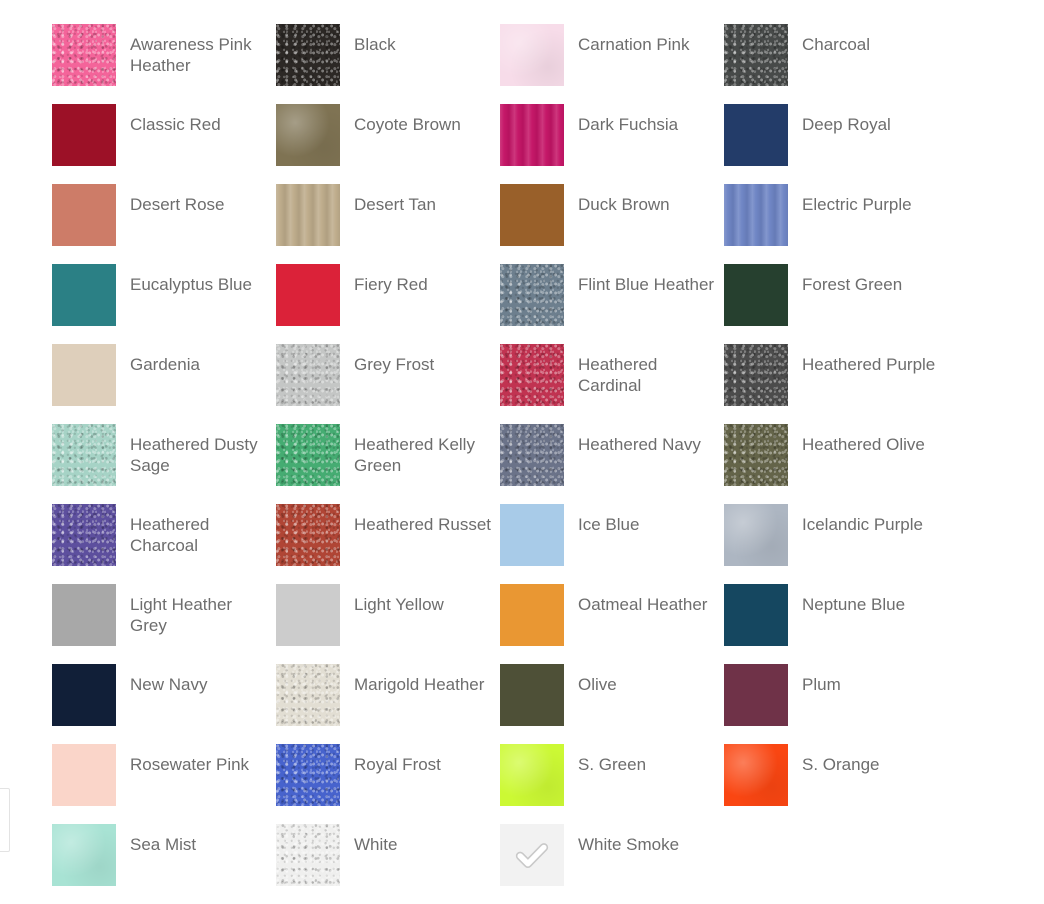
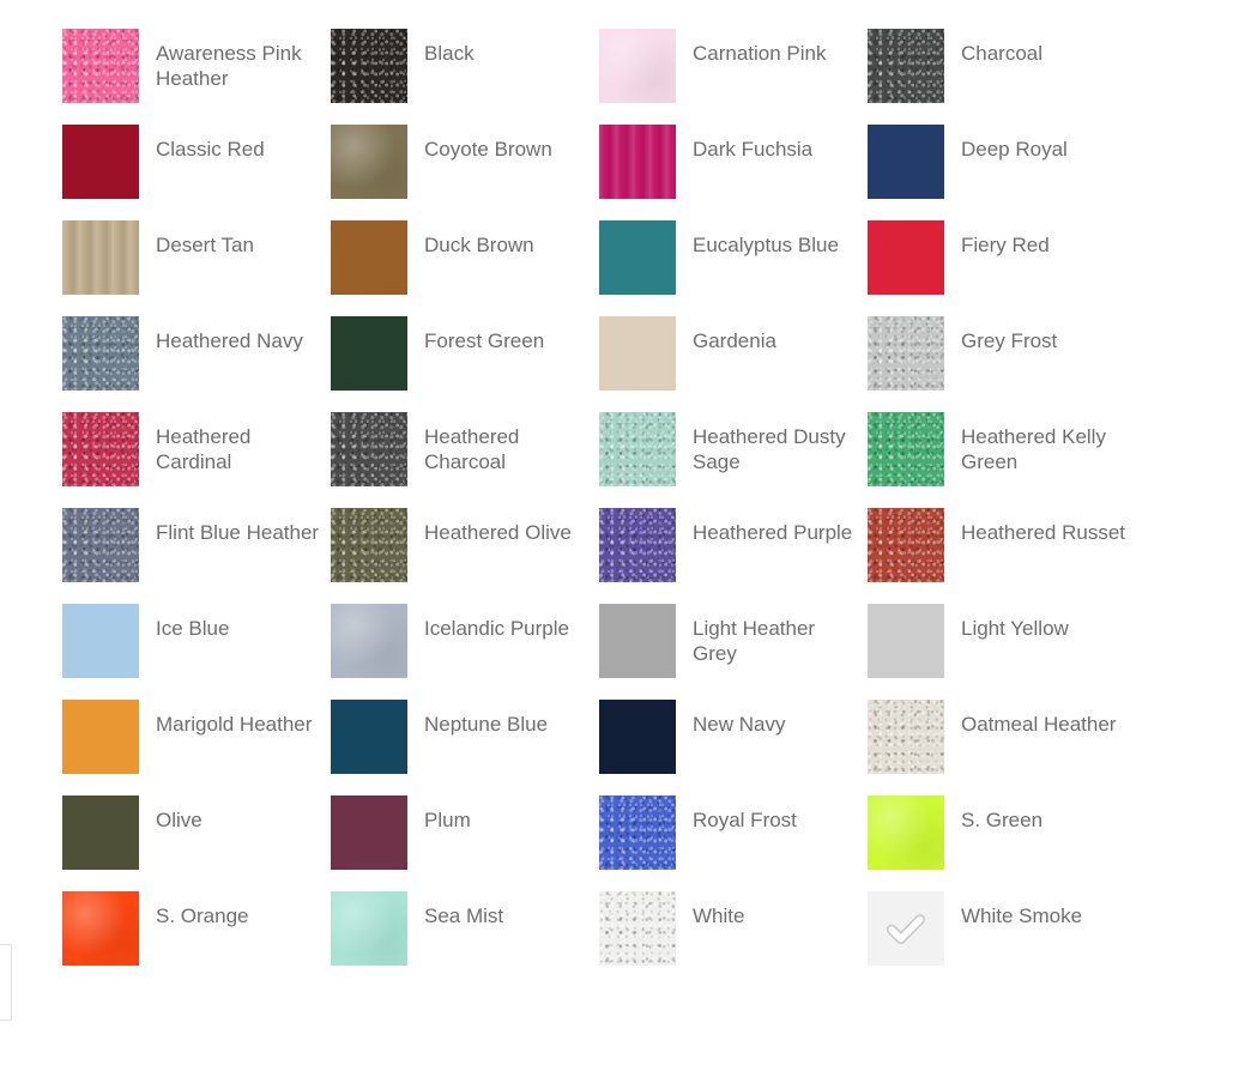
  Awareness Pink Heather
  Black
  Carnation Pink
  Charcoal
  Classic Red
  Coyote Brown
  Dark Fuchsia
  Deep Royal
- Desert Rose
  Desert Tan
  Duck Brown
- Electric Purple
  Eucalyptus Blue
  Fiery Red
- Flint Blue Heather
+ Heathered Navy
  Forest Green
  Gardenia
  Grey Frost
  Heathered Cardinal
- Heathered Purple
+ Heathered Charcoal
  Heathered Dusty Sage
  Heathered Kelly Green
- Heathered Navy
+ Flint Blue Heather
  Heathered Olive
- Heathered Charcoal
+ Heathered Purple
  Heathered Russet
  Ice Blue
  Icelandic Purple
  Light Heather Grey
  Light Yellow
- Oatmeal Heather
+ Marigold Heather
  Neptune Blue
  New Navy
- Marigold Heather
+ Oatmeal Heather
  Olive
  Plum
- Rosewater Pink
  Royal Frost
  S. Green
  S. Orange
  Sea Mist
  White
  White Smoke
